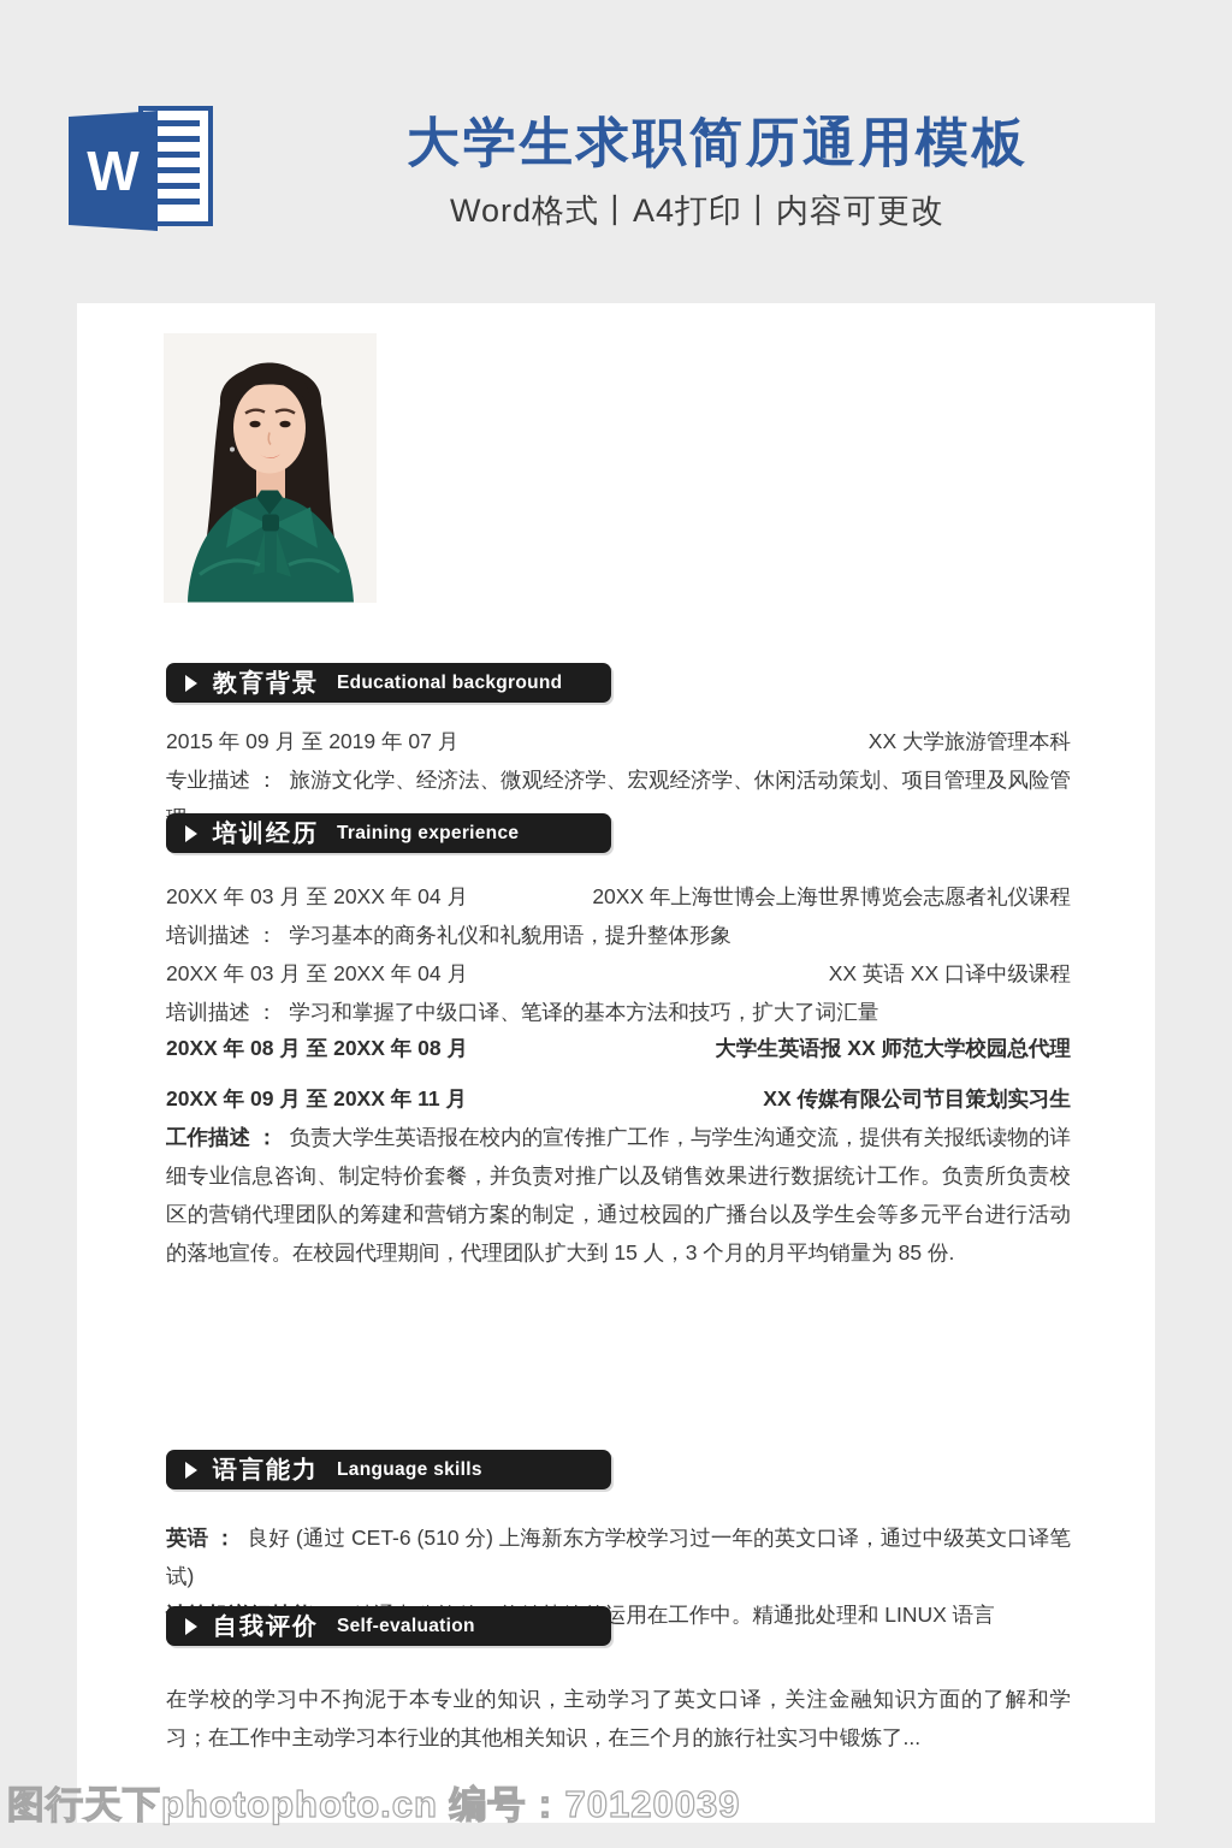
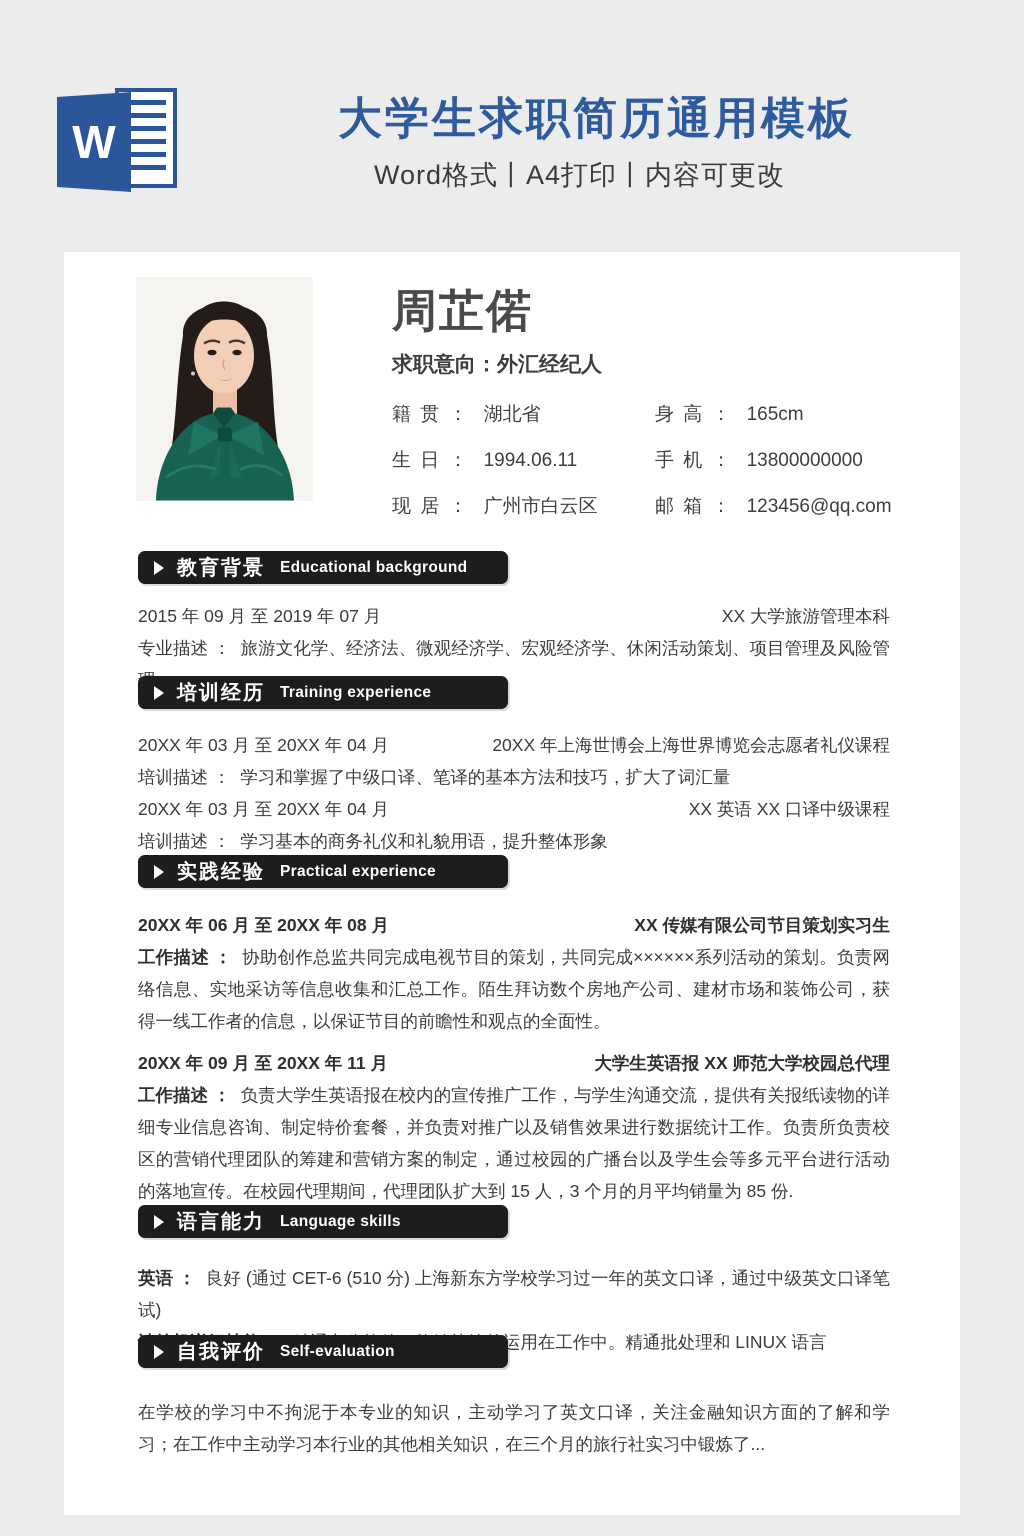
  W
  大学生求职简历通用模板
  Word格式丨A4打印丨内容可更改
+ 周芷偌
+ 求职意向：外汇经纪人
+ 籍 贯 ：
+ 湖北省
+ 身 高 ：
+ 165cm
+ 生 日 ：
+ 1994.06.11
+ 手 机 ：
+ 13800000000
+ 现 居 ：
+ 广州市白云区
+ 邮 箱 ：
+ 123456@qq.com
  教育背景
  Educational background
  2015 年 09 月 至 2019 年 07 月
  XX 大学旅游管理本科
  专业描述 ： 旅游文化学、经济法、微观经济学、宏观经济学、休闲活动策划、项目管理及风险管
  培训经历
  Training experience
  20XX 年 03 月 至 20XX 年 04 月
  20XX 年上海世博会上海世界博览会志愿者礼仪课程
- 培训描述 ： 学习基本的商务礼仪和礼貌用语，提升整体形象
+ 培训描述 ： 学习和掌握了中级口译、笔译的基本方法和技巧，扩大了词汇量
  20XX 年 03 月 至 20XX 年 04 月
  XX 英语 XX 口译中级课程
- 培训描述 ： 学习和掌握了中级口译、笔译的基本方法和技巧，扩大了词汇量
+ 培训描述 ： 学习基本的商务礼仪和礼貌用语，提升整体形象
+ 实践经验
+ Practical experience
- 20XX 年 08 月 至 20XX 年 08 月
+ 20XX 年 06 月 至 20XX 年 08 月
- 大学生英语报 XX 师范大学校园总代理
+ XX 传媒有限公司节目策划实习生
+ 工作描述 ： 协助创作总监共同完成电视节目的策划，共同完成××××××系列活动的策划。负责网络信息、实地采访等信息收集和汇总工作。陌生拜访数个房地产公司、建材市场和装饰公司，获得一线工作者的信息，以保证节目的前瞻性和观点的全面性。
  20XX 年 09 月 至 20XX 年 11 月
- XX 传媒有限公司节目策划实习生
+ 大学生英语报 XX 师范大学校园总代理
  工作描述 ： 负责大学生英语报在校内的宣传推广工作，与学生沟通交流，提供有关报纸读物的详细专业信息咨询、制定特价套餐，并负责对推广以及销售效果进行数据统计工作。负责所负责校区的营销代理团队的筹建和营销方案的制定，通过校园的广播台以及学生会等多元平台进行活动的落地宣传。在校园代理期间，代理团队扩大到 15 人，3 个月的月平均销量为 85 份.
  语言能力
  Language skills
  英语 ： 良好 (通过 CET-6 (510 分) 上海新东方学校学习过一年的英文口译，通过中级英文口译笔试)
  自我评价
  Self-evaluation
  在学校的学习中不拘泥于本专业的知识，主动学习了英文口译，关注金融知识方面的了解和学习；在工作中主动学习本行业的其他相关知识，在三个月的旅行社实习中锻炼了...
- 图行天下photophoto.cn 编号：70120039
